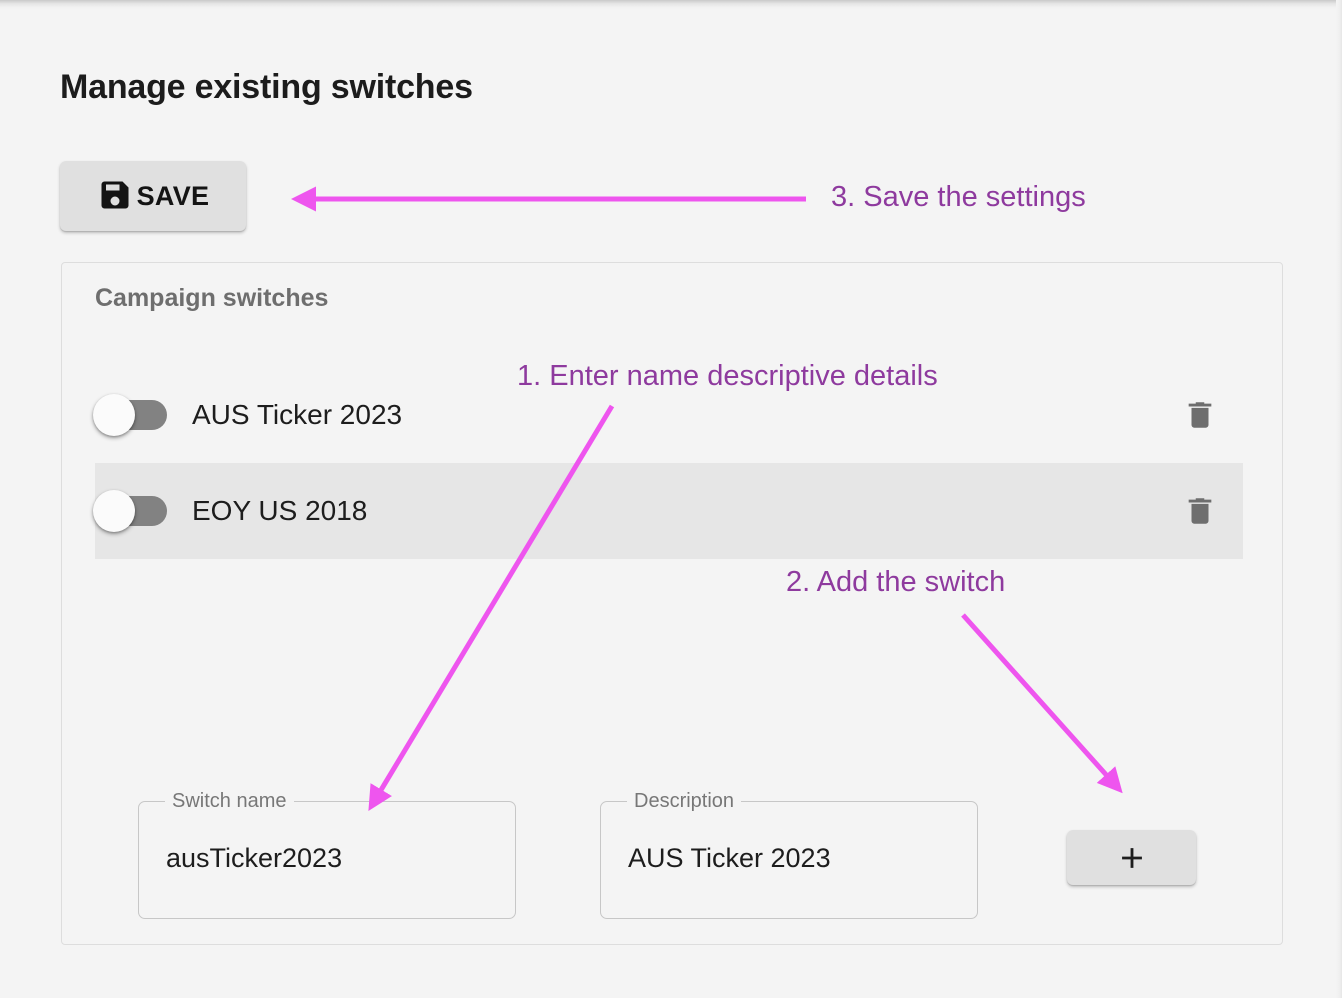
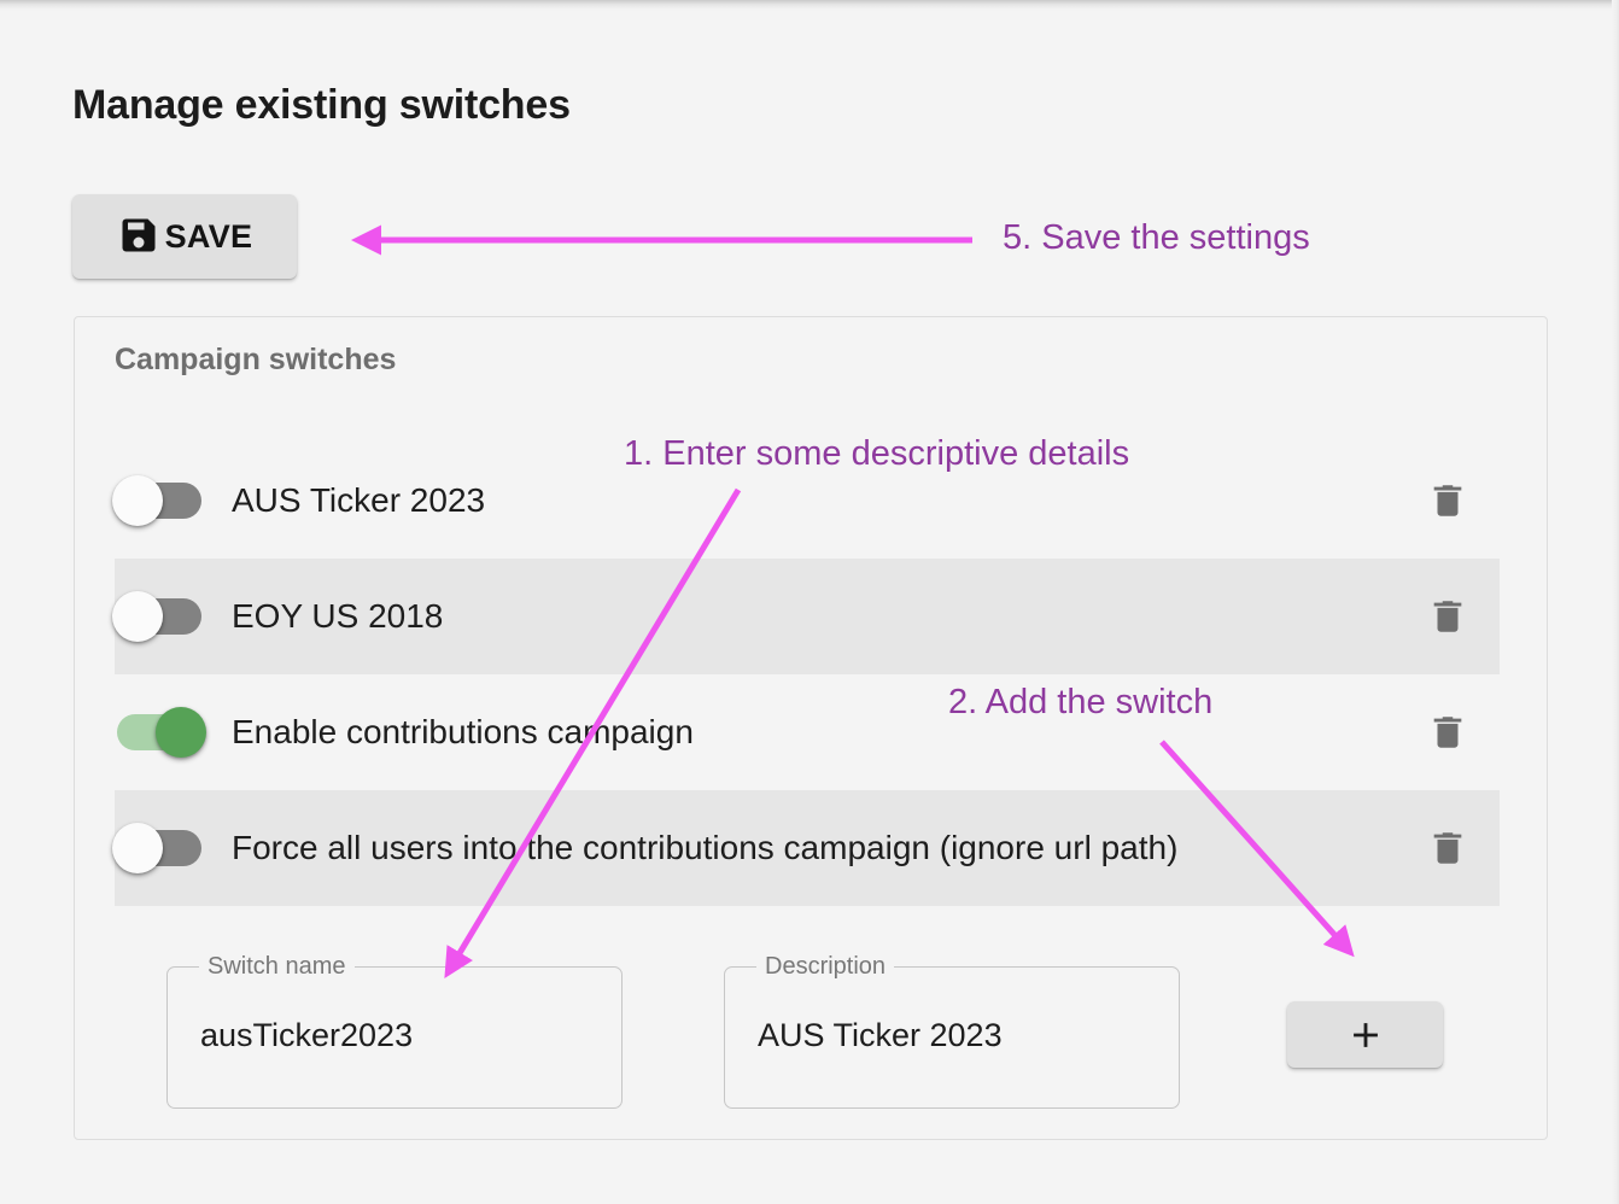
  Manage existing switches
  SAVE
  Campaign switches
  AUS Ticker 2023
  EOY US 2018
+ Enable contributions campaign
+ Force all users into the contributions campaign (ignore url path)
  Switch name
  ausTicker2023
  Description
  AUS Ticker 2023
- 3. Save the settings
+ 5. Save the settings
- 1. Enter name descriptive details
+ 1. Enter some descriptive details
  2. Add the switch
